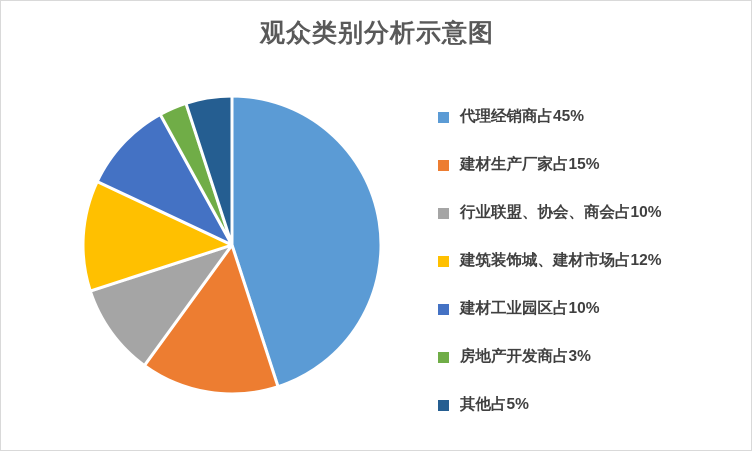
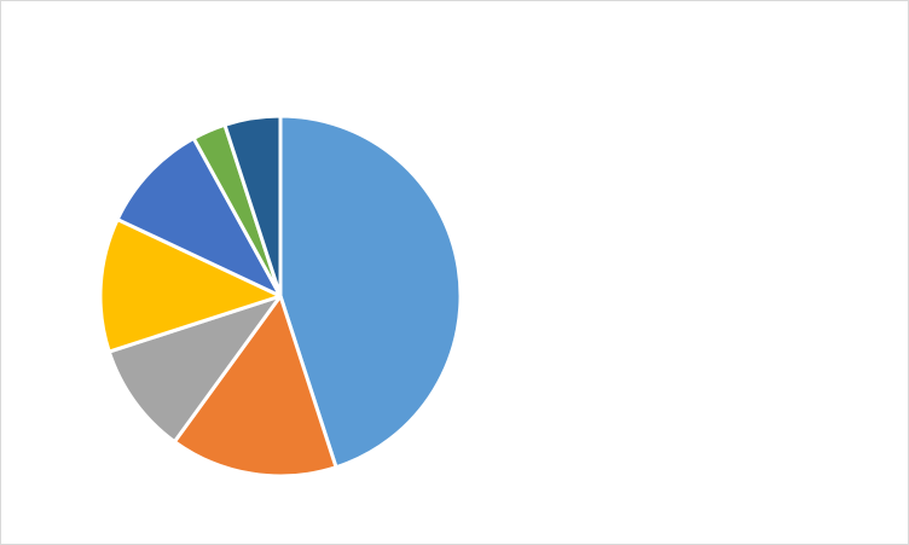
- 观众类别分析示意图
- 代理经销商占45%
- 建材生产厂家占15%
- 行业联盟、协会、商会占10%
- 建筑装饰城、建材市场占12%
- 建材工业园区占10%
- 房地产开发商占3%
- 其他占5%
